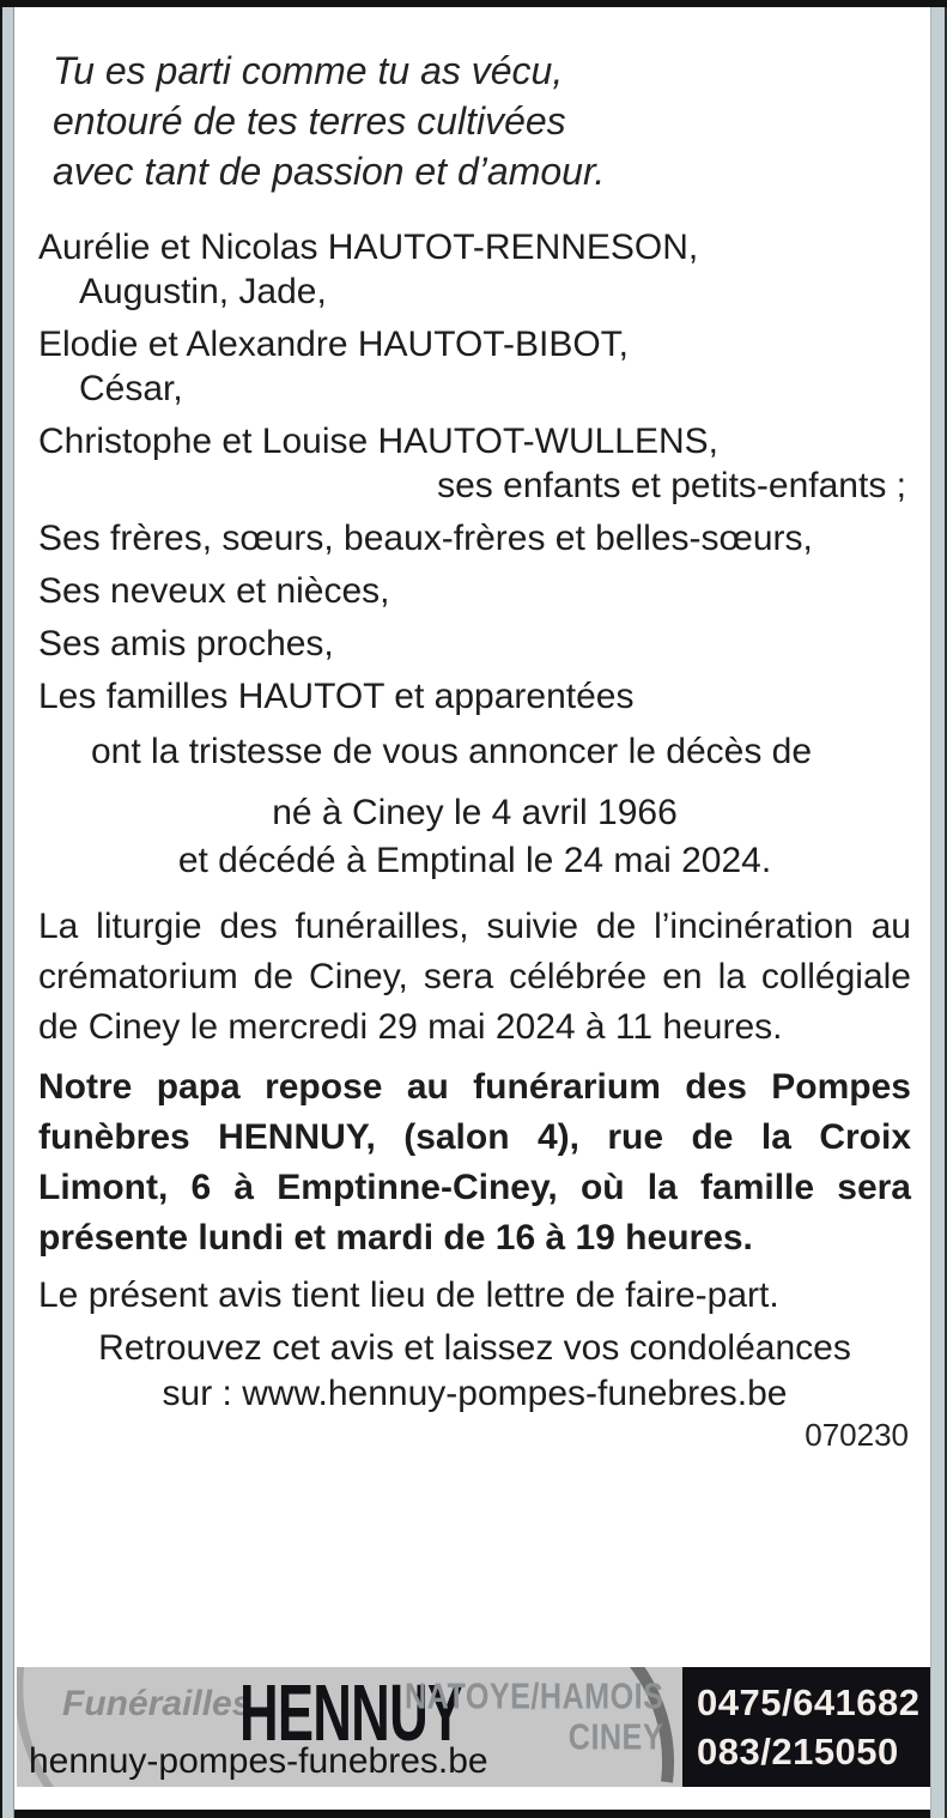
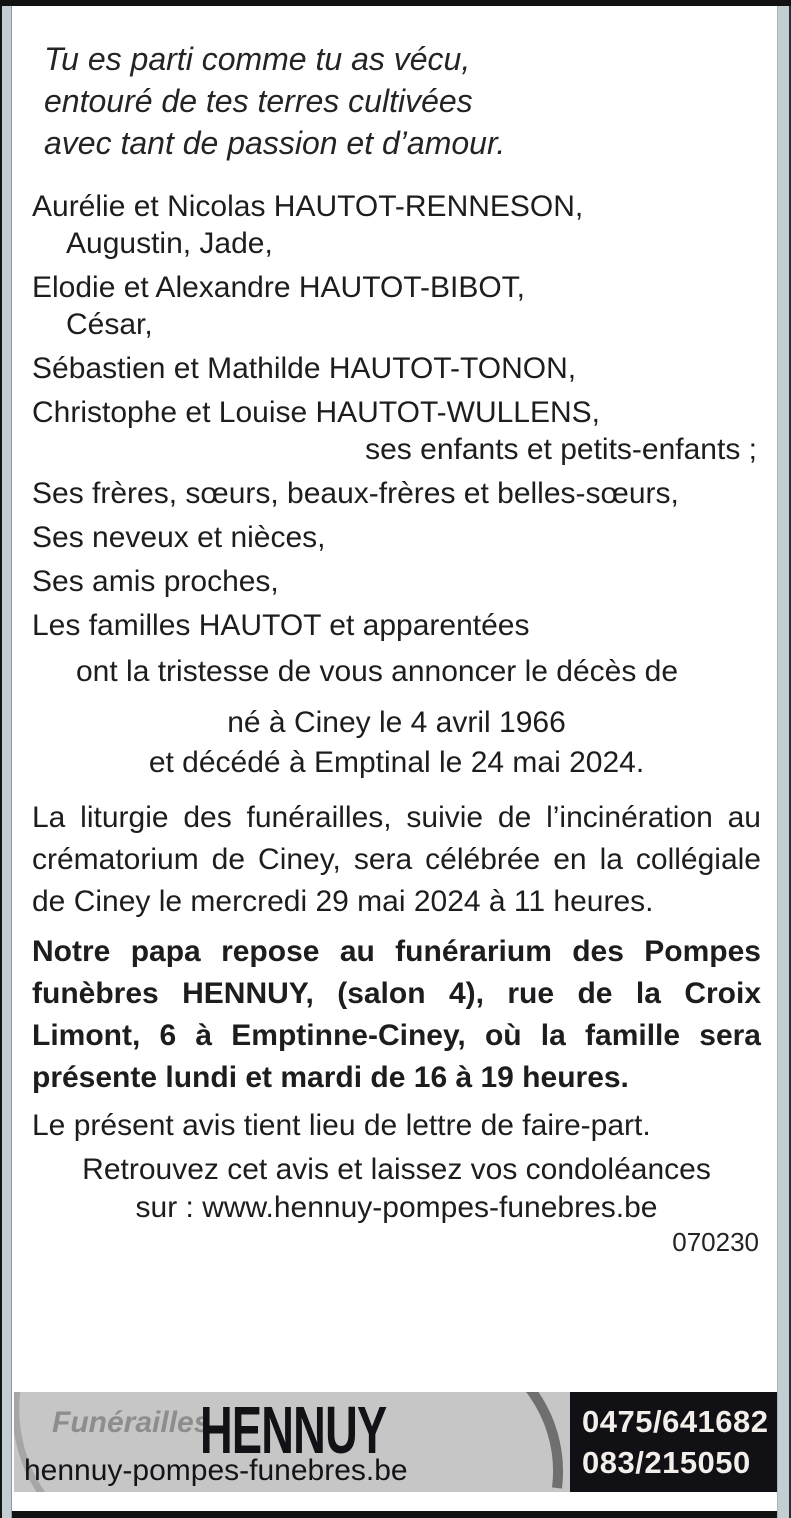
  Tu es parti comme tu as vécu,
  entouré de tes terres cultivées
  avec tant de passion et d’amour.
  Aurélie et Nicolas HAUTOT-RENNESON,
  Augustin, Jade,
  Elodie et Alexandre HAUTOT-BIBOT,
  César,
+ Sébastien et Mathilde HAUTOT-TONON,
  Christophe et Louise HAUTOT-WULLENS,
  ses enfants et petits-enfants ;
  Ses frères, sœurs, beaux-frères et belles-sœurs,
  Ses neveux et nièces,
  Ses amis proches,
  Les familles HAUTOT et apparentées
  ont la tristesse de vous annoncer le décès de
  né à Ciney le 4 avril 1966
  et décédé à Emptinal le 24 mai 2024.
  La liturgie des funérailles, suivie de l’incinération au crématorium de Ciney, sera célébrée en la collégiale de Ciney le mercredi 29 mai 2024 à 11 heures.
  Notre papa repose au funérarium des Pompes funèbres HENNUY, (salon 4), rue de la Croix Limont, 6 à Emptinne-Ciney, où la famille sera présente lundi et mardi de 16 à 19 heures.
  Le présent avis tient lieu de lettre de faire-part.
  Retrouvez cet avis et laissez vos condoléances
  sur : www.hennuy-pompes-funebres.be
  070230
  Funérailles
  HENNUY
- NATOYE/HAMOIS
- CINEY
  hennuy-pompes-funebres.be
  0475/641682
  083/215050
